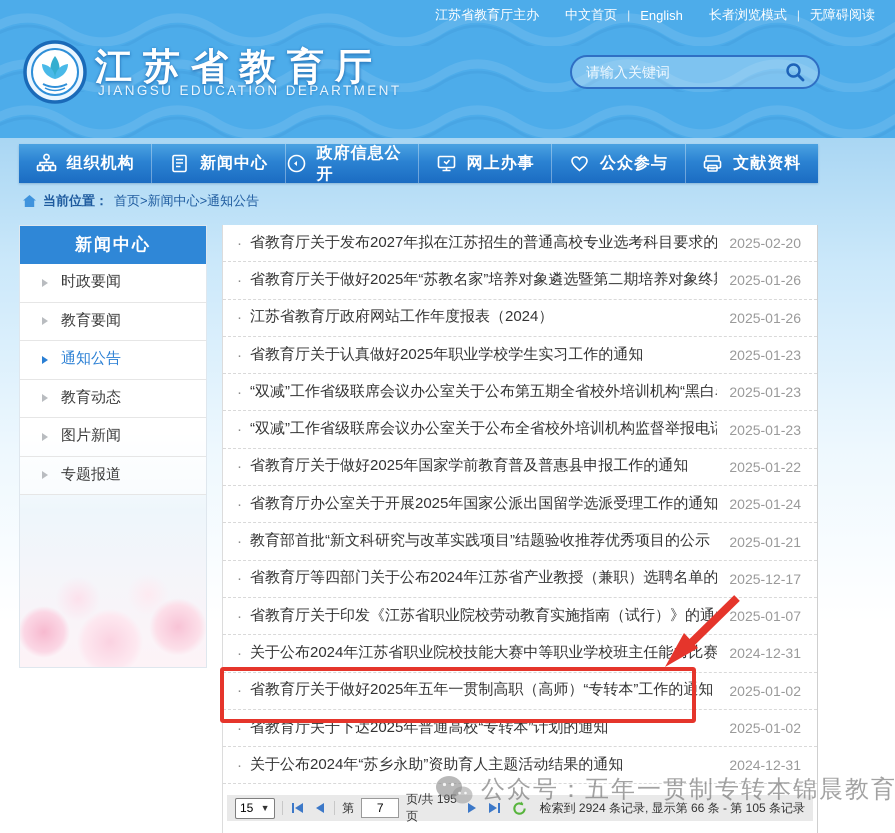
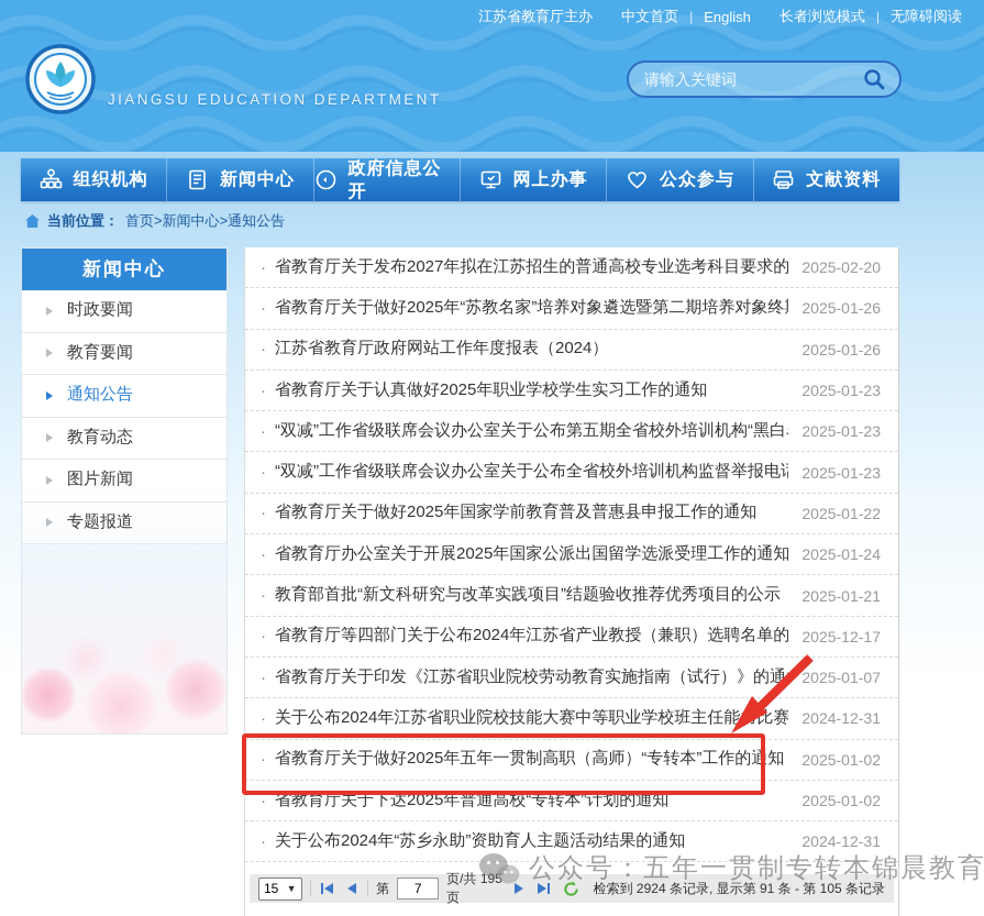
  江苏省教育厅主办
  中文首页
  |
  English
  长者浏览模式
  |
  无障碍阅读
- 江苏省教育厅
  JIANGSU EDUCATION DEPARTMENT
  请输入关键词
  组织机构
  新闻中心
  政府信息公开
  网上办事
  公众参与
  文献资料
  当前位置：
  首页>新闻中心>通知公告
  新闻中心
  时政要闻
  教育要闻
  通知公告
  教育动态
  图片新闻
  专题报道
  ·
  省教育厅关于发布2027年拟在江苏招生的普通高校专业选考科目要求的
  2025-02-20
  ·
  省教育厅关于做好2025年“苏教名家”培养对象遴选暨第二期培养对象终
  2025-01-26
  ·
  江苏省教育厅政府网站工作年度报表（2024）
  2025-01-26
  ·
  省教育厅关于认真做好2025年职业学校学生实习工作的通知
  2025-01-23
  ·
  “双减”工作省级联席会议办公室关于公布第五期全省校外培训机构“黑白
  2025-01-23
  ·
  “双减”工作省级联席会议办公室关于公布全省校外培训机构监督举报电
  2025-01-23
  ·
  省教育厅关于做好2025年国家学前教育普及普惠县申报工作的通知
  2025-01-22
  ·
  省教育厅办公室关于开展2025年国家公派出国留学选派受理工作的通知
  2025-01-24
  ·
  教育部首批“新文科研究与改革实践项目”结题验收推荐优秀项目的公示
  2025-01-21
  ·
  省教育厅等四部门关于公布2024年江苏省产业教授（兼职）选聘名单的
  2025-12-17
  ·
  省教育厅关于印发《江苏省职业院校劳动教育实施指南（试行）》的通
  2025-01-07
  ·
  关于公布2024年江苏省职业院校技能大赛中等职业学校班主任能比赛
  2024-12-31
  ·
  省教育厅关于做好2025年五年一贯制高职（高师）“专转本”工作的通知
  2025-01-02
  ·
  省教育厅关于下达2025年普通高校“专转本”计划的通知
  2025-01-02
  ·
  关于公布2024年“苏乡永助”资助育人主题活动结果的通知
  2024-12-31
  15
  ▼
  第
  7
  页/共 195 页
- 检索到 2924 条记录, 显示第 66 条 - 第 105 条记录
+ 检索到 2924 条记录, 显示第 91 条 - 第 105 条记录
  公众号：五年一贯制专转本锦晨教育
